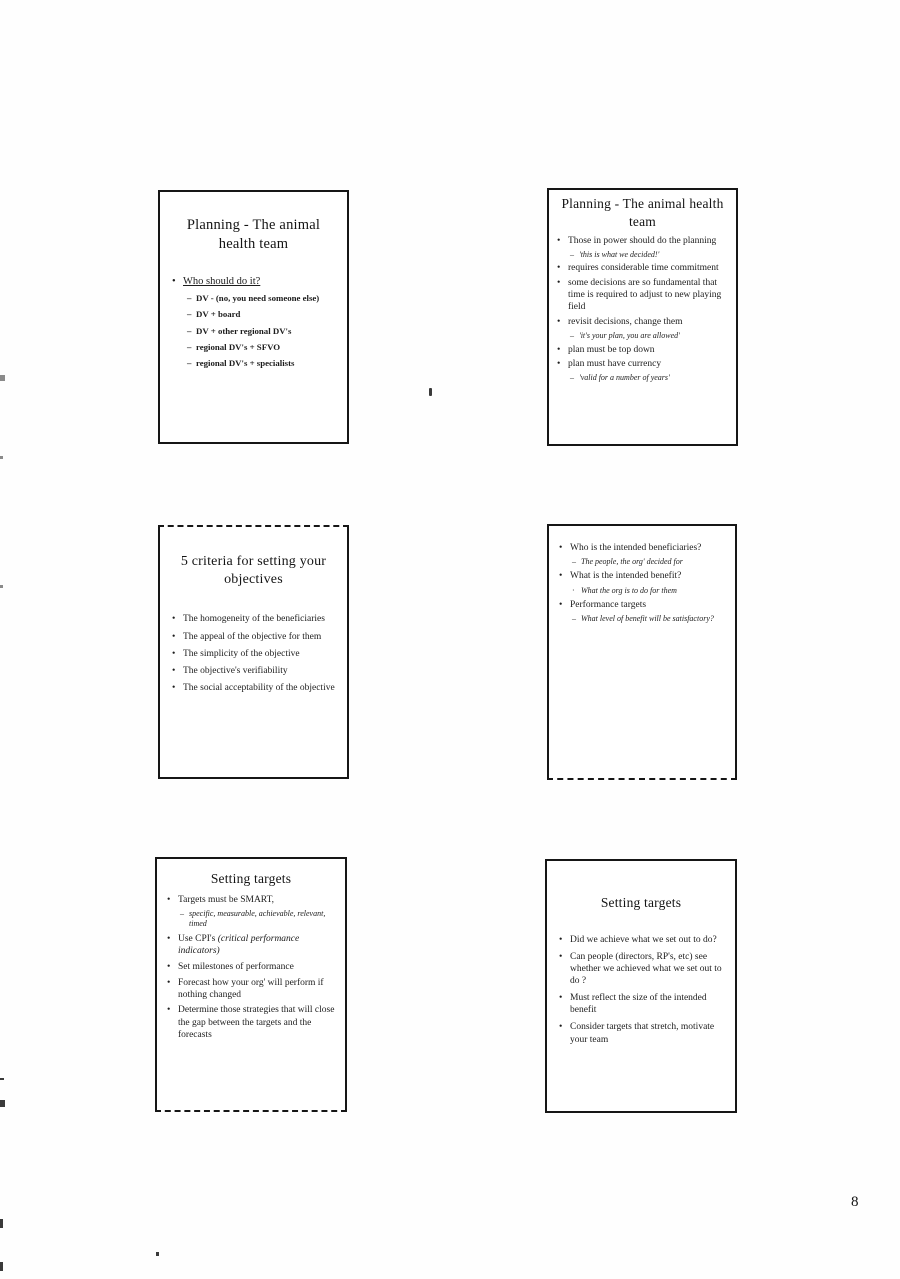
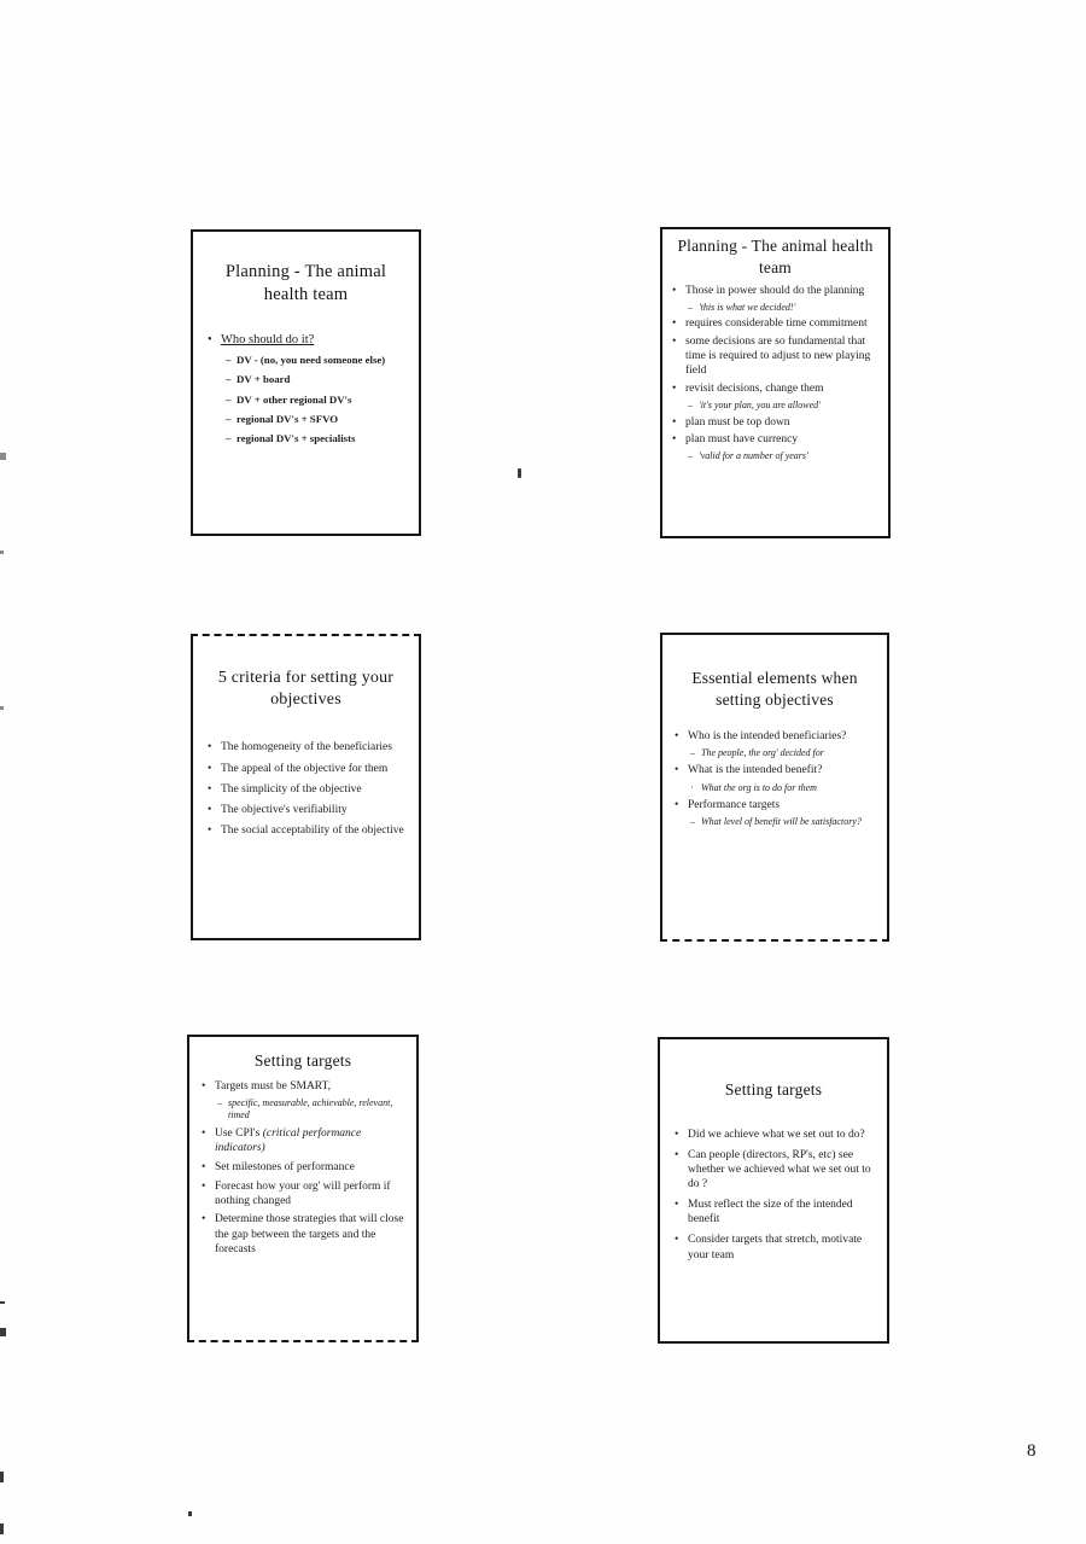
  Planning - The animal health team
  •
  Who should do it?
  –
  DV - (no, you need someone else)
  –
  DV + board
  –
  DV + other regional DV's
  –
  regional DV's + SFVO
  –
  regional DV's + specialists
  Planning - The animal health team
  •
  Those in power should do the planning
  –
  'this is what we decided!'
  •
  requires considerable time commitment
  •
  some decisions are so fundamental that time is required to adjust to new playing field
  •
  revisit decisions, change them
  –
  'it's your plan, you are allowed'
  •
  plan must be top down
  •
  plan must have currency
  –
  'valid for a number of years'
  5 criteria for setting your objectives
  •
  The homogeneity of the beneficiaries
  •
  The appeal of the objective for them
  •
  The simplicity of the objective
  •
  The objective's verifiability
  •
  The social acceptability of the objective
+ Essential elements when setting objectives
  •
  Who is the intended beneficiaries?
  –
  The people, the org' decided for
  •
  What is the intended benefit?
  ·
  What the org is to do for them
  •
  Performance targets
  –
  What level of benefit will be satisfactory?
  Setting targets
  •
  Targets must be SMART,
  –
  specific, measurable, achievable, relevant, timed
  •
  Use CPI's (critical performance indicators)
  •
  Set milestones of performance
  •
  Forecast how your org' will perform if nothing changed
  •
  Determine those strategies that will close the gap between the targets and the forecasts
  Setting targets
  •
  Did we achieve what we set out to do?
  •
  Can people (directors, RP's, etc) see whether we achieved what we set out to do ?
  •
  Must reflect the size of the intended benefit
  •
  Consider targets that stretch, motivate your team
  8
